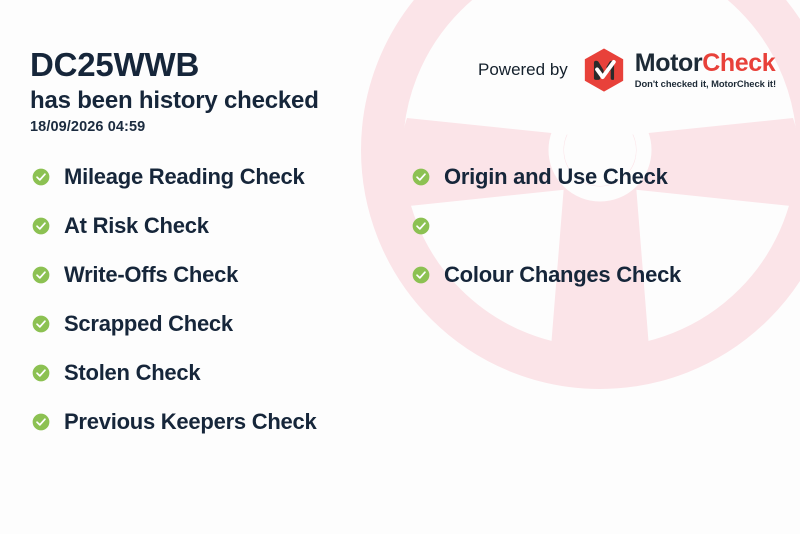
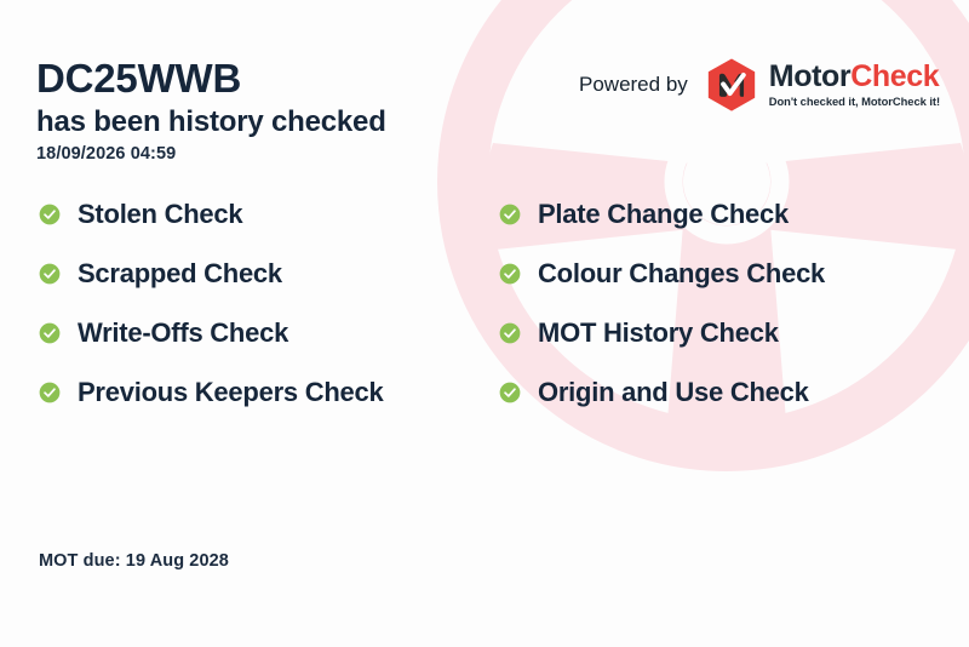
  DC25WWB
  has been history checked
  18/09/2026 04:59
  Powered by
  MotorCheck
  Don't checked it, MotorCheck it!
- Mileage Reading Check
- At Risk Check
- Write-Offs Check
+ Stolen Check
  Scrapped Check
- Stolen Check
+ Write-Offs Check
  Previous Keepers Check
+ Plate Change Check
- Origin and Use Check
+ Colour Changes Check
+ MOT History Check
- Colour Changes Check
+ Origin and Use Check
+ MOT due: 19 Aug 2028
